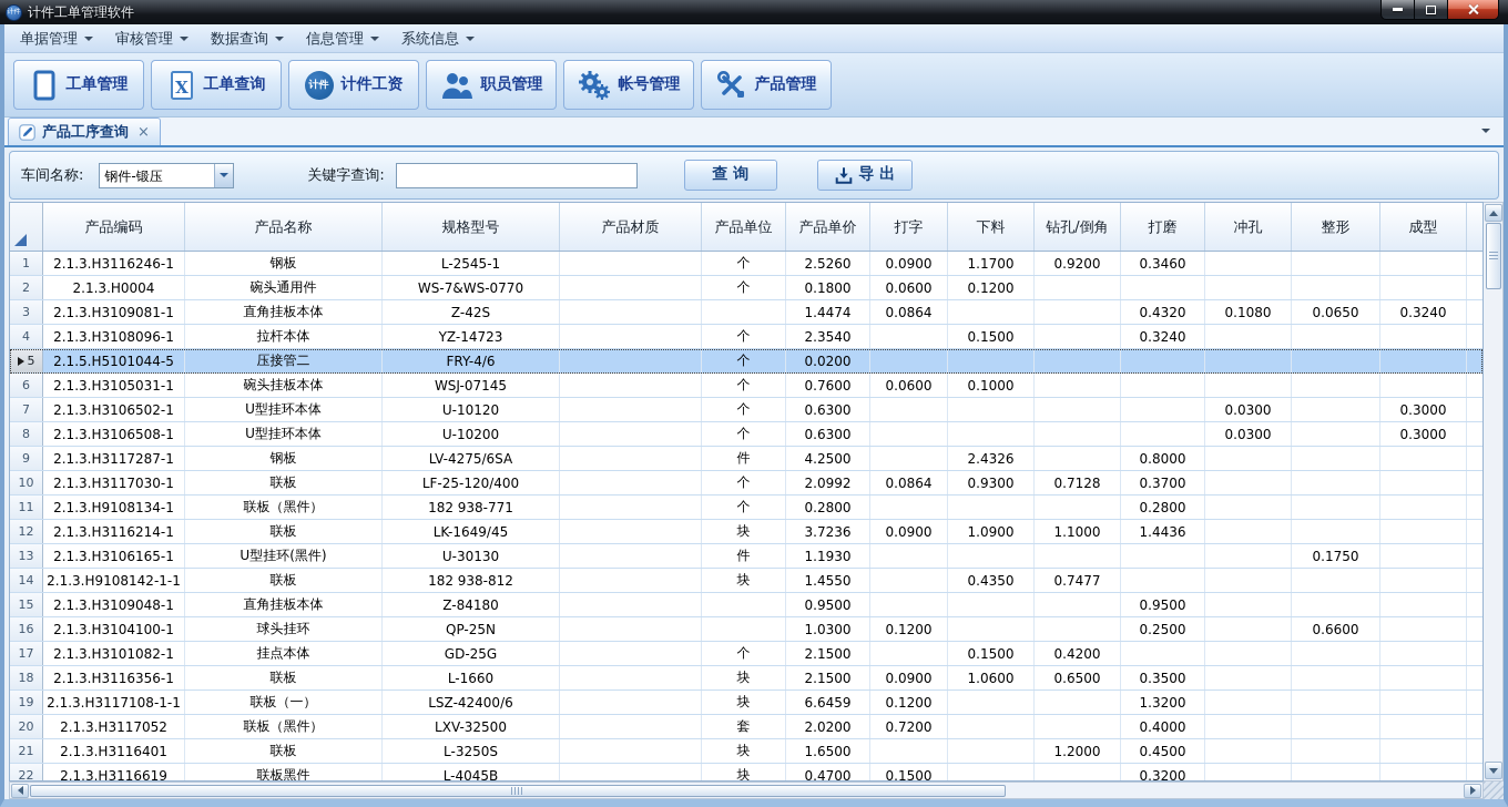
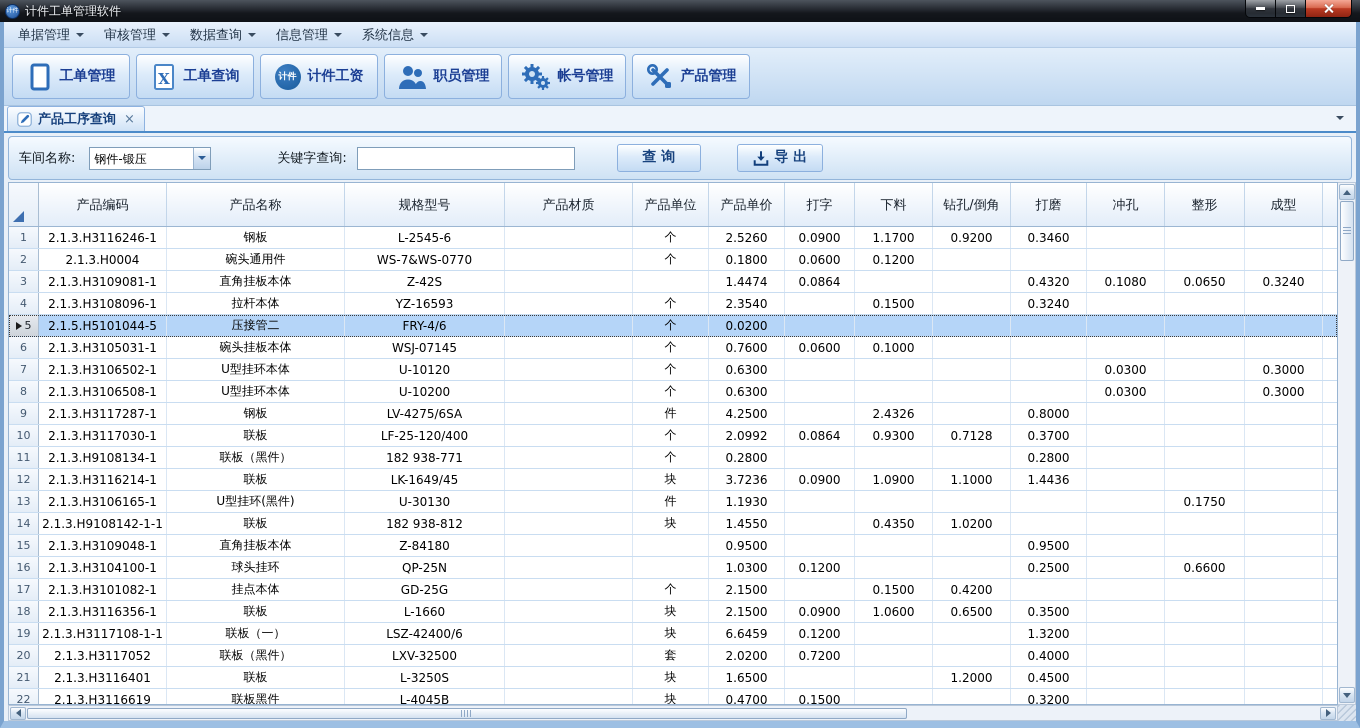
  计件工单管理软件
  单据管理
  审核管理
  数据查询
  信息管理
  系统信息
  工单管理
  X
  工单查询
  计件
  计件工资
  职员管理
  帐号管理
  产品管理
  产品工序查询
  ×
  车间名称:
  钢件-锻压
  关键字查询:
  查 询
  导 出
  产品编码
  产品名称
  规格型号
  产品材质
  产品单位
  产品单价
  打字
  下料
  钻孔/倒角
  打磨
  冲孔
  整形
  成型
  1
  2.1.3.H3116246-1
  钢板
- L-2545-1
+ L-2545-6
  个
  2.5260
  0.0900
  1.1700
  0.9200
  0.3460
  2
  2.1.3.H0004
  碗头通用件
  WS-7&WS-0770
  个
  0.1800
  0.0600
  0.1200
  3
  2.1.3.H3109081-1
  直角挂板本体
  Z-42S
  1.4474
  0.0864
  0.4320
  0.1080
  0.0650
  0.3240
  4
  2.1.3.H3108096-1
  拉杆本体
- YZ-14723
+ YZ-16593
  个
  2.3540
  0.1500
  0.3240
  5
  2.1.5.H5101044-5
  压接管二
  FRY-4/6
  个
  0.0200
  6
  2.1.3.H3105031-1
  碗头挂板本体
  WSJ-07145
  个
  0.7600
  0.0600
  0.1000
  7
  2.1.3.H3106502-1
  U型挂环本体
  U-10120
  个
  0.6300
  0.0300
  0.3000
  8
  2.1.3.H3106508-1
  U型挂环本体
  U-10200
  个
  0.6300
  0.0300
  0.3000
  9
  2.1.3.H3117287-1
  钢板
  LV-4275/6SA
  件
  4.2500
  2.4326
  0.8000
  10
  2.1.3.H3117030-1
  联板
  LF-25-120/400
  个
  2.0992
  0.0864
  0.9300
  0.7128
  0.3700
  11
  2.1.3.H9108134-1
  联板（黑件）
  182 938-771
  个
  0.2800
  0.2800
  12
  2.1.3.H3116214-1
  联板
  LK-1649/45
  块
  3.7236
  0.0900
  1.0900
  1.1000
  1.4436
  13
  2.1.3.H3106165-1
  U型挂环(黑件)
  U-30130
  件
  1.1930
  0.1750
  14
  2.1.3.H9108142-1-1
  联板
  182 938-812
  块
  1.4550
  0.4350
- 0.7477
+ 1.0200
  15
  2.1.3.H3109048-1
  直角挂板本体
  Z-84180
  0.9500
  0.9500
  16
  2.1.3.H3104100-1
  球头挂环
  QP-25N
  1.0300
  0.1200
  0.2500
  0.6600
  17
  2.1.3.H3101082-1
  挂点本体
  GD-25G
  个
  2.1500
  0.1500
  0.4200
  18
  2.1.3.H3116356-1
  联板
  L-1660
  块
  2.1500
  0.0900
  1.0600
  0.6500
  0.3500
  19
  2.1.3.H3117108-1-1
  联板（一）
  LSZ-42400/6
  块
  6.6459
  0.1200
  1.3200
  20
  2.1.3.H3117052
  联板（黑件）
  LXV-32500
  套
  2.0200
  0.7200
  0.4000
  21
  2.1.3.H3116401
  联板
  L-3250S
  块
  1.6500
  1.2000
  0.4500
  22
  2.1.3.H3116619
  联板黑件
  L-4045B
  块
  0.4700
  0.1500
  0.3200
